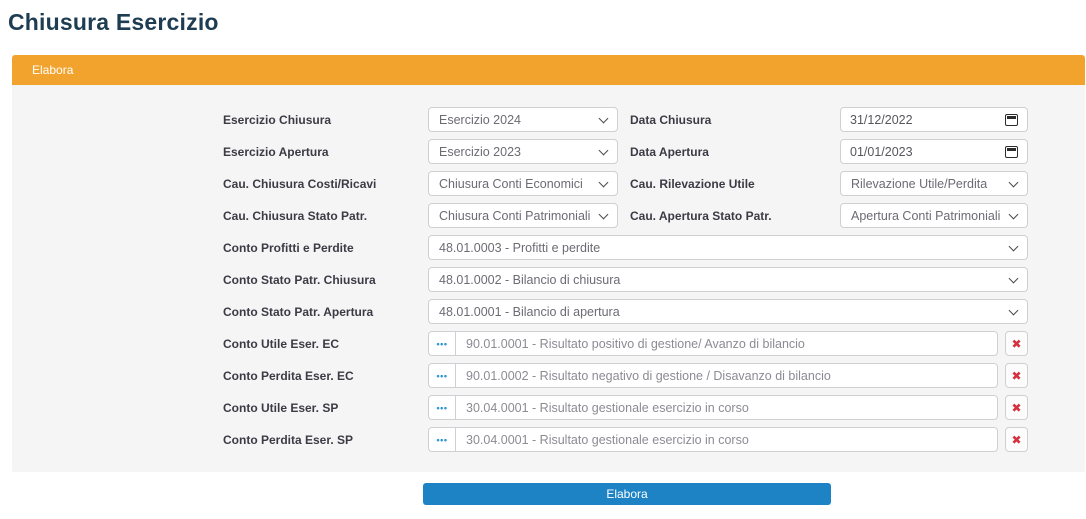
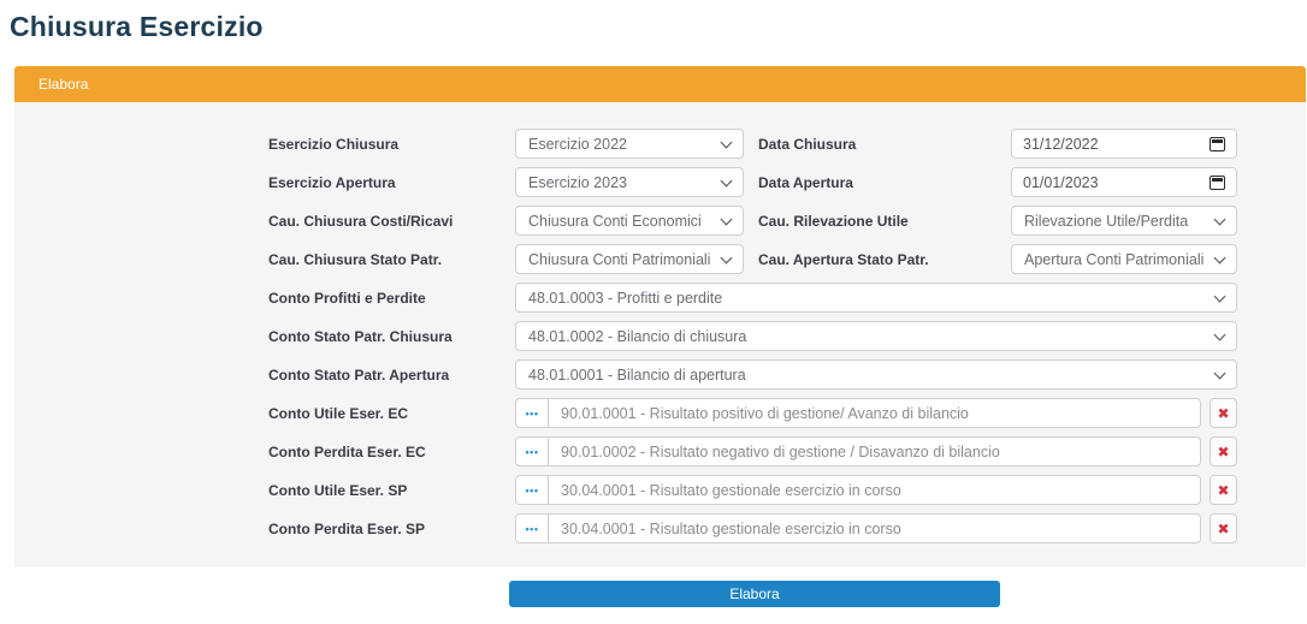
  Chiusura Esercizio
  Elabora
  Esercizio Chiusura
- Esercizio 2024
+ Esercizio 2022
  Data Chiusura
  31/12/2022
  Esercizio Apertura
  Esercizio 2023
  Data Apertura
  01/01/2023
  Cau. Chiusura Costi/Ricavi
  Chiusura Conti Economici
  Cau. Rilevazione Utile
  Rilevazione Utile/Perdita
  Cau. Chiusura Stato Patr.
  Chiusura Conti Patrimoniali
  Cau. Apertura Stato Patr.
  Apertura Conti Patrimoniali
  Conto Profitti e Perdite
  48.01.0003 - Profitti e perdite
  Conto Stato Patr. Chiusura
  48.01.0002 - Bilancio di chiusura
  Conto Stato Patr. Apertura
  48.01.0001 - Bilancio di apertura
  Conto Utile Eser. EC
  •••
  90.01.0001 - Risultato positivo di gestione/ Avanzo di bilancio
  ✖
  Conto Perdita Eser. EC
  •••
  90.01.0002 - Risultato negativo di gestione / Disavanzo di bilancio
  ✖
  Conto Utile Eser. SP
  •••
  30.04.0001 - Risultato gestionale esercizio in corso
  ✖
  Conto Perdita Eser. SP
  •••
  30.04.0001 - Risultato gestionale esercizio in corso
  ✖
  Elabora
